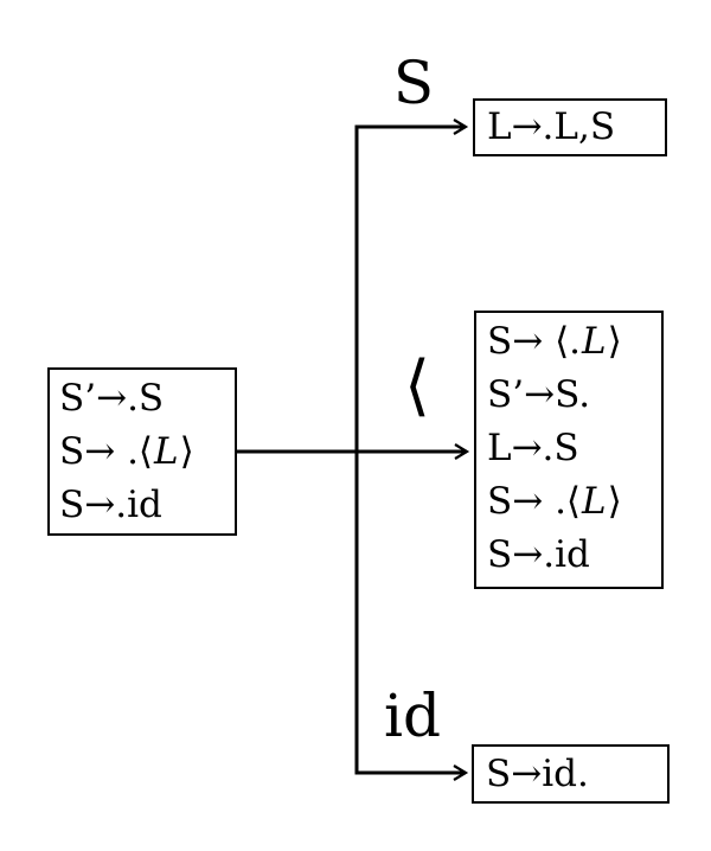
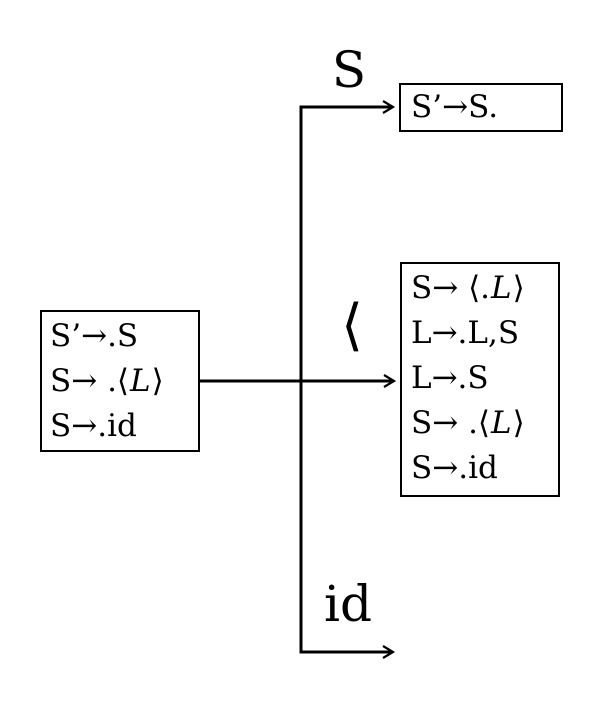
  S’→.S
  S→ .⟨L⟩
  S→.id
- L→.L,S
+ S’→S.
  S→ ⟨.L⟩
- S’→S.
+ L→.L,S
  L→.S
  S→ .⟨L⟩
  S→.id
- S→id.
  S
  ⟨
  id
